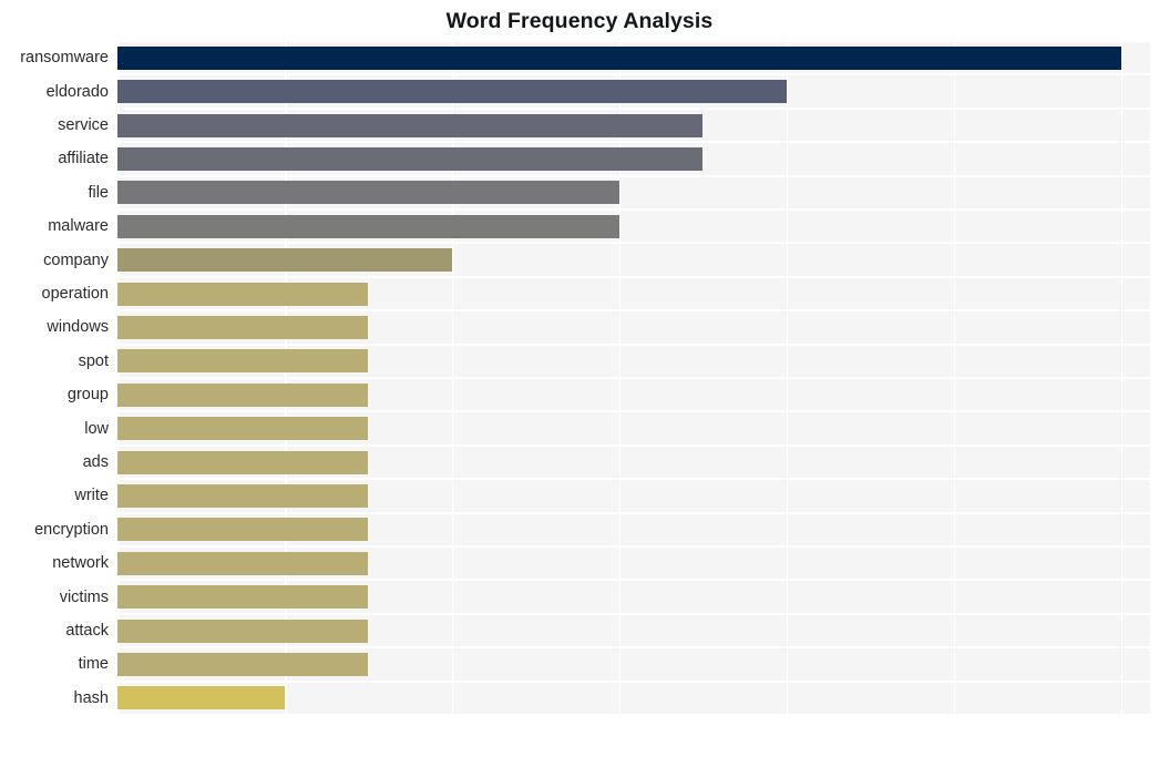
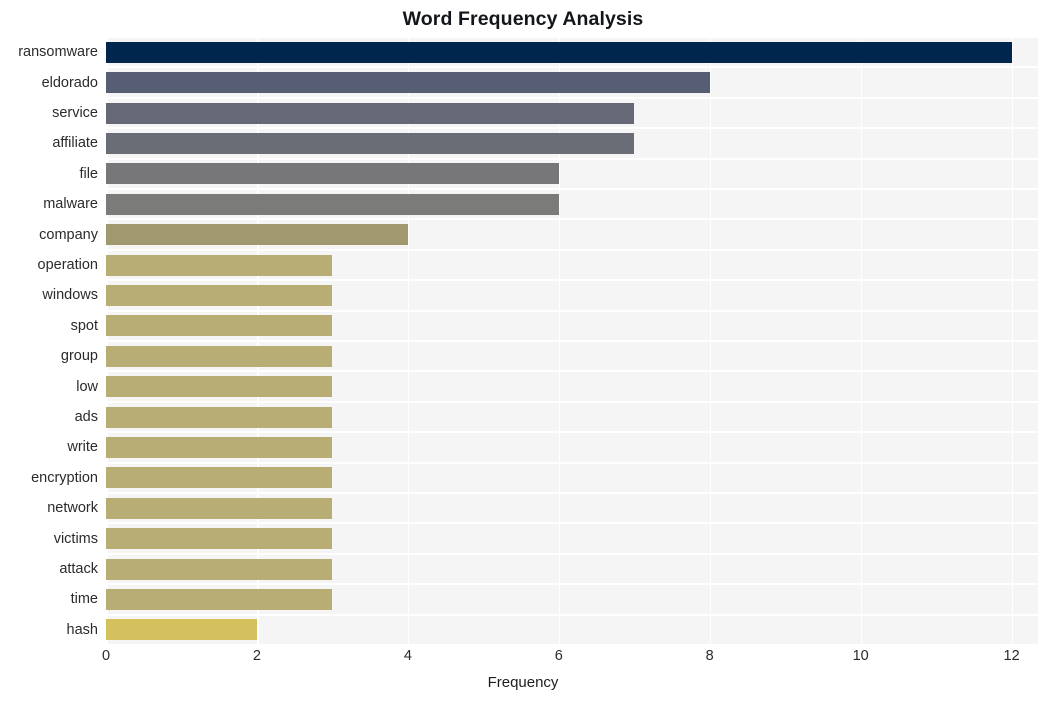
  Word Frequency Analysis
  ransomware
  eldorado
  service
  affiliate
  file
  malware
  company
  operation
  windows
  spot
  group
  low
  ads
  write
  encryption
  network
  victims
  attack
  time
  hash
+ 0
+ 2
+ 4
+ 6
+ 8
+ 10
+ 12
+ Frequency
